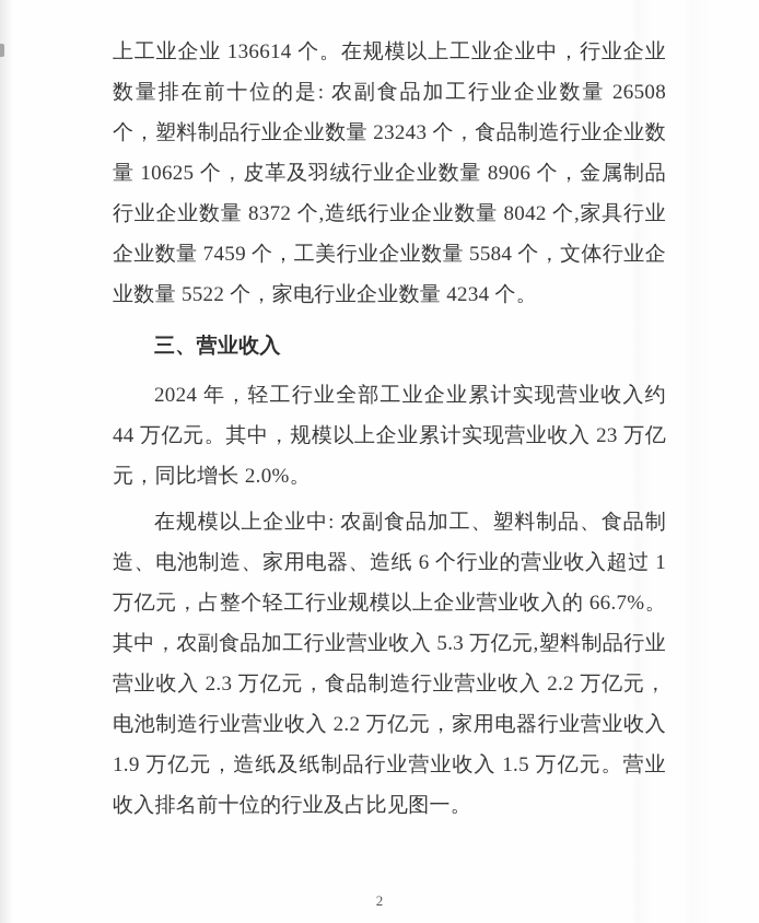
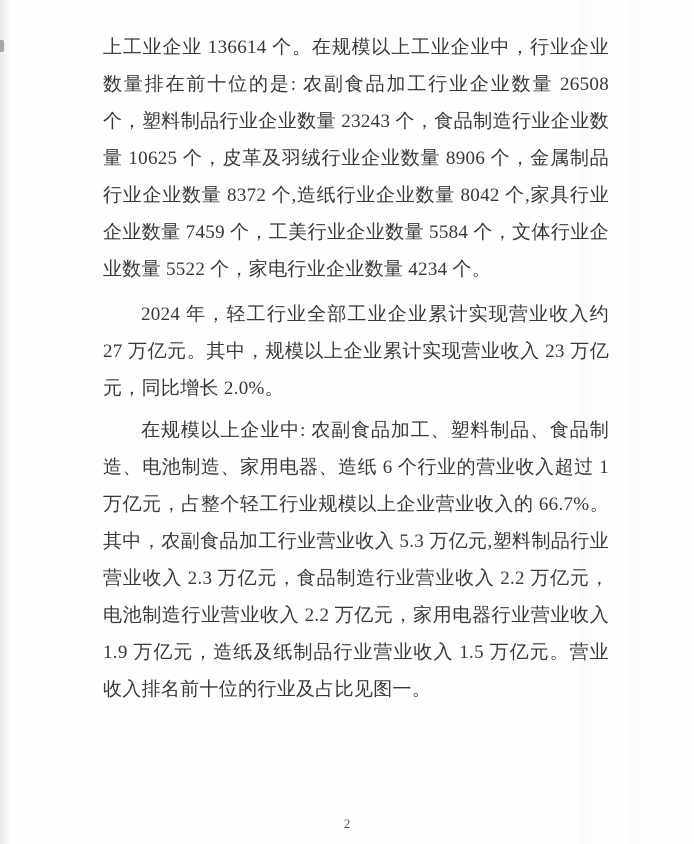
  上工业企业 136614 个。在规模以上工业企业中，行业企业数量排在前十位的是: 农副食品加工行业企业数量 26508 个，塑料制品行业企业数量 23243 个，食品制造行业企业数量 10625 个，皮革及羽绒行业企业数量 8906 个，金属制品行业企业数量 8372 个,造纸行业企业数量 8042 个,家具行业企业数量 7459 个，工美行业企业数量 5584 个，文体行业企业数量 5522 个，家电行业企业数量 4234 个。
- 三、营业收入
- 2024 年，轻工行业全部工业企业累计实现营业收入约 44 万亿元。其中，规模以上企业累计实现营业收入 23 万亿元，同比增长 2.0%。
+ 2024 年，轻工行业全部工业企业累计实现营业收入约 27 万亿元。其中，规模以上企业累计实现营业收入 23 万亿元，同比增长 2.0%。
  在规模以上企业中: 农副食品加工、塑料制品、食品制造、电池制造、家用电器、造纸 6 个行业的营业收入超过 1 万亿元，占整个轻工行业规模以上企业营业收入的 66.7%。其中，农副食品加工行业营业收入 5.3 万亿元,塑料制品行业营业收入 2.3 万亿元，食品制造行业营业收入 2.2 万亿元，电池制造行业营业收入 2.2 万亿元，家用电器行业营业收入 1.9 万亿元，造纸及纸制品行业营业收入 1.5 万亿元。营业收入排名前十位的行业及占比见图一。
  2
